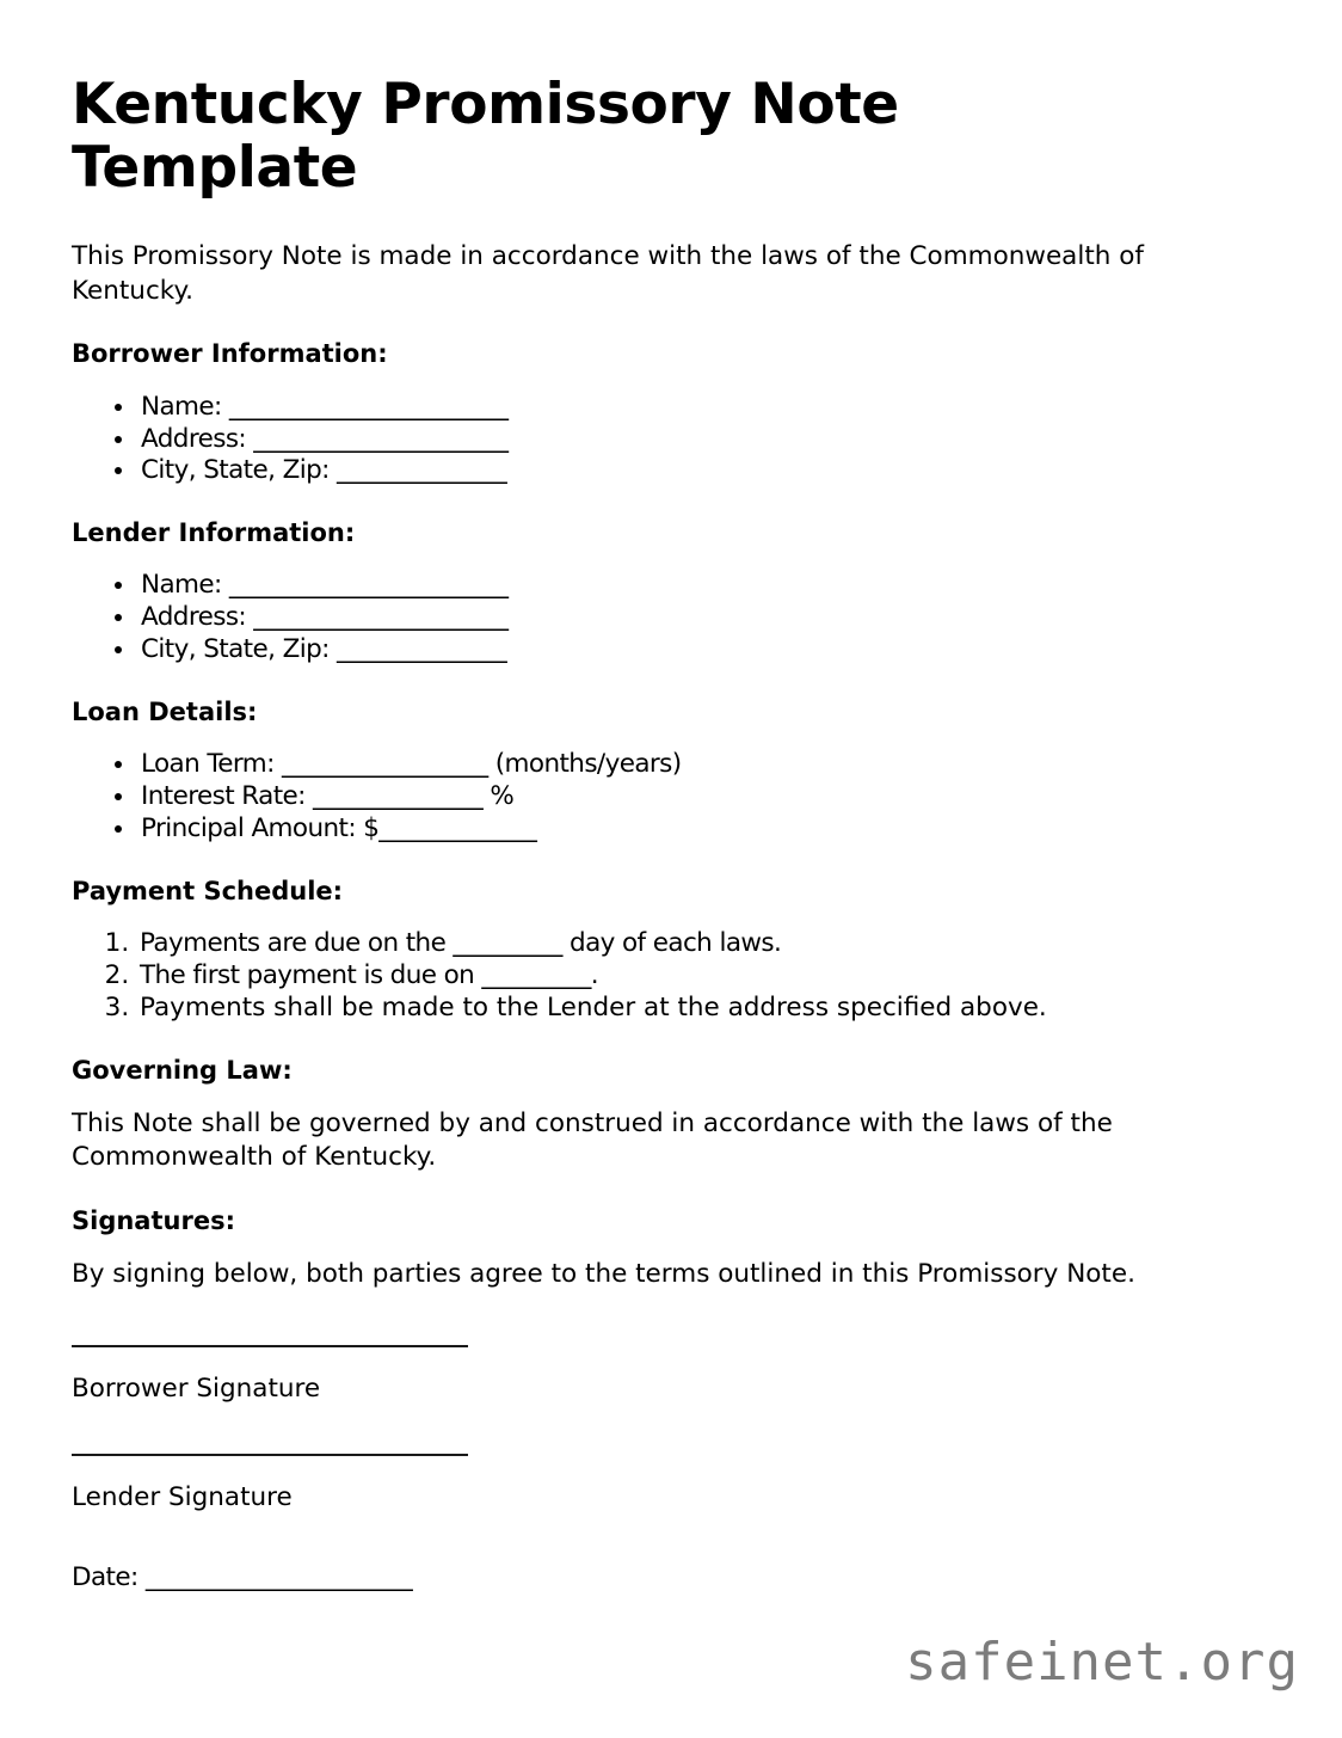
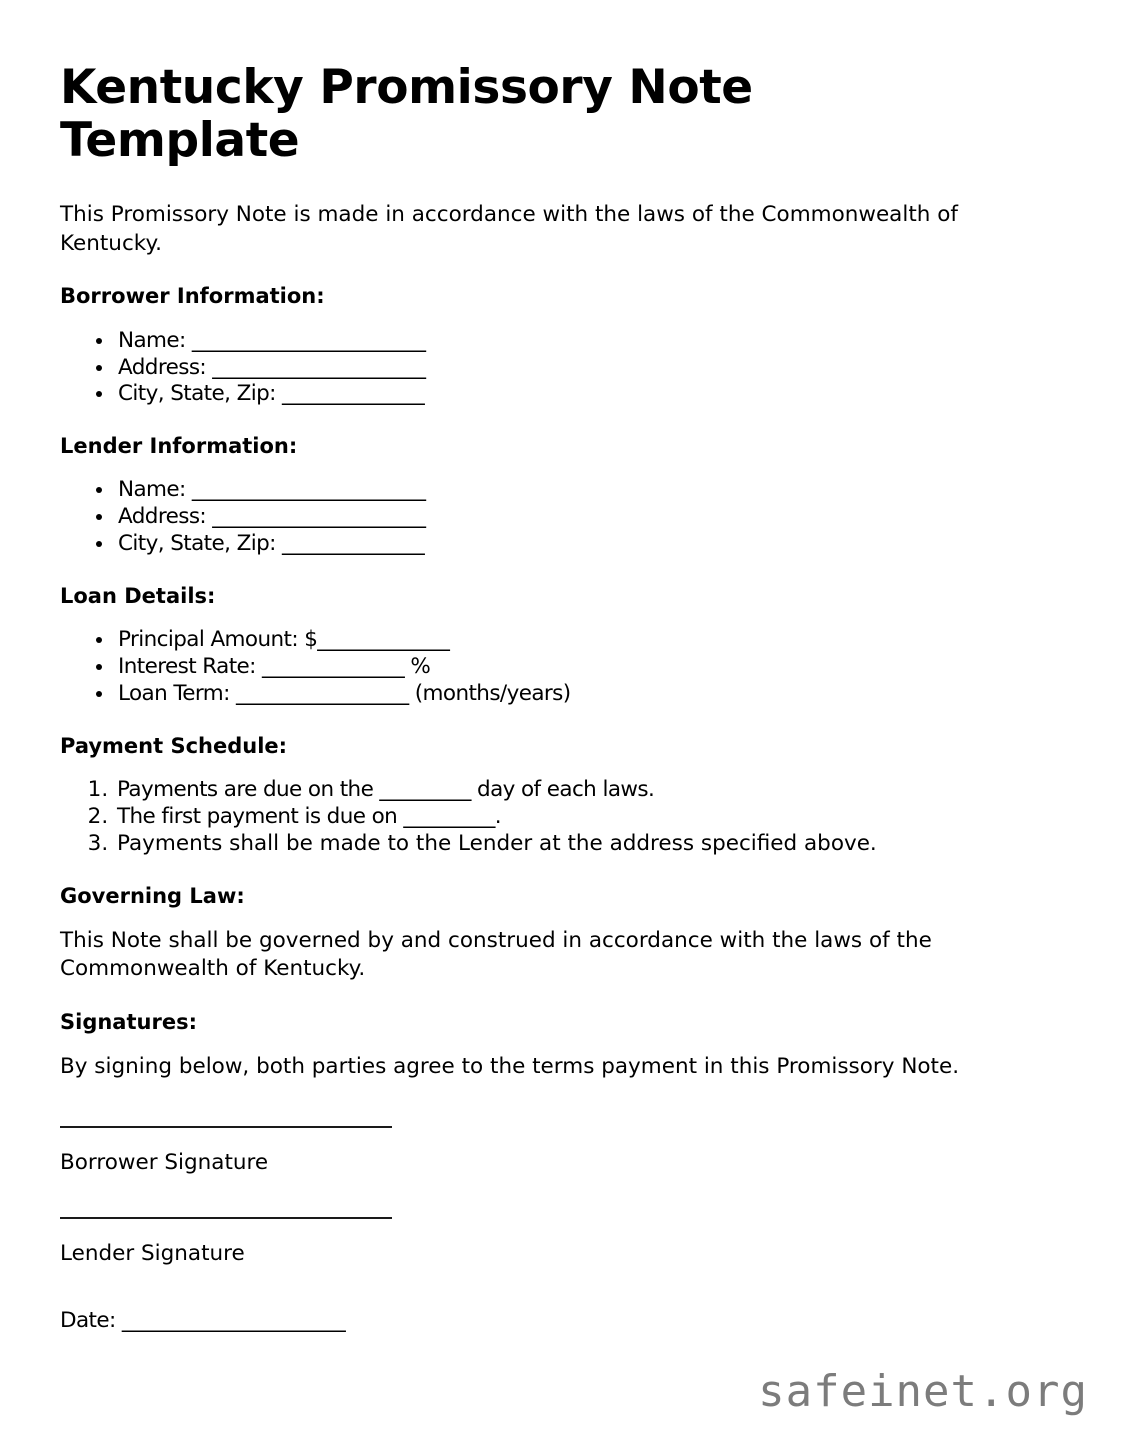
  Kentucky Promissory Note Template
  This Promissory Note is made in accordance with the laws of the Commonwealth of Kentucky.
  Borrower Information:
  Name: _______________________
  Address: _____________________
  City, State, Zip: ______________
  Lender Information:
  Name: _______________________
  Address: _____________________
  City, State, Zip: ______________
  Loan Details:
- Loan Term: _________________ (months/years)
+ Principal Amount: $_____________
  Interest Rate: ______________ %
- Principal Amount: $_____________
+ Loan Term: _________________ (months/years)
  Payment Schedule:
  Payments are due on the _________ day of each laws.
  The first payment is due on _________.
  Payments shall be made to the Lender at the address specified above.
  Governing Law:
  This Note shall be governed by and construed in accordance with the laws of the Commonwealth of Kentucky.
  Signatures:
- By signing below, both parties agree to the terms outlined in this Promissory Note.
+ By signing below, both parties agree to the terms payment in this Promissory Note.
  Borrower Signature
  Lender Signature
  Date: ______________________
  safeinet.org
